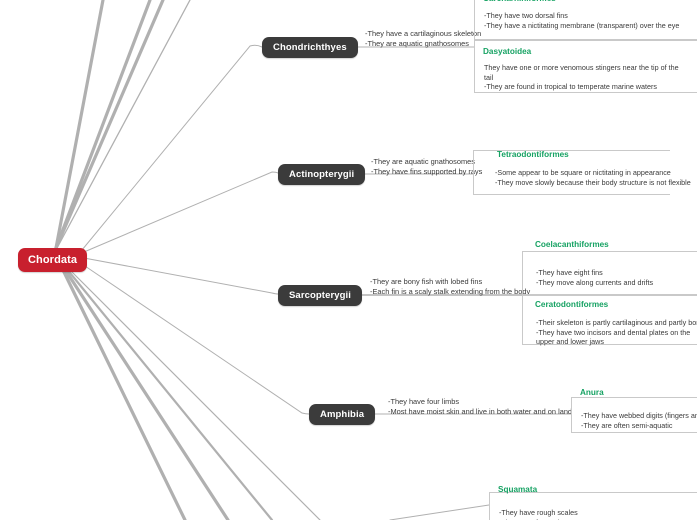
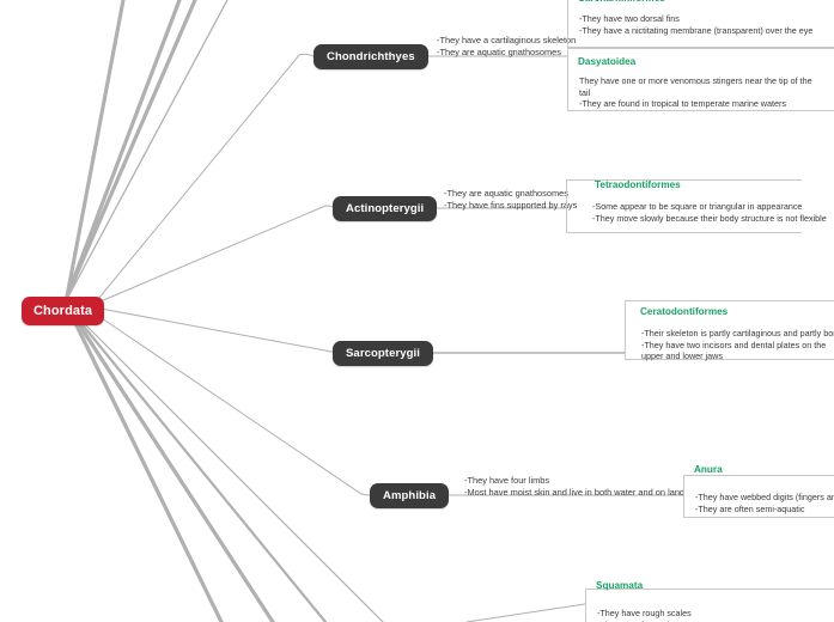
  Chordata
  Chondrichthyes
  -They have a cartilaginous skeleton
  -They are aquatic gnathosomes
  -They have two dorsal fins
  -They have a nictitating membrane (transparent) over the eye
  Dasyatoidea
  They have one or more venomous stingers near the tip of the tail
  -They are found in tropical to temperate marine waters
  Actinopterygii
  -They are aquatic gnathosomes
  -They have fins supported by rays
  Tetraodontiformes
- -Some appear to be square or nictitating in appearance
+ -Some appear to be square or triangular in appearance
  -They move slowly because their body structure is not flexible
  Sarcopterygii
- -They are bony fish with lobed fins
- -Each fin is a scaly stalk extending from the body
- Coelacanthiformes
- -They have eight fins
- -They move along currents and drifts
  Ceratodontiformes
  -Their skeleton is partly cartilaginous and partly bo
  -They have two incisors and dental plates on the upper and lower jaws
  Amphibia
  -They have four limbs
  -Most have moist skin and live in both water and on land
  Anura
  -They have webbed digits (fingers a
  -They are often semi-aquatic
  Squamata
  -They have rough scales
